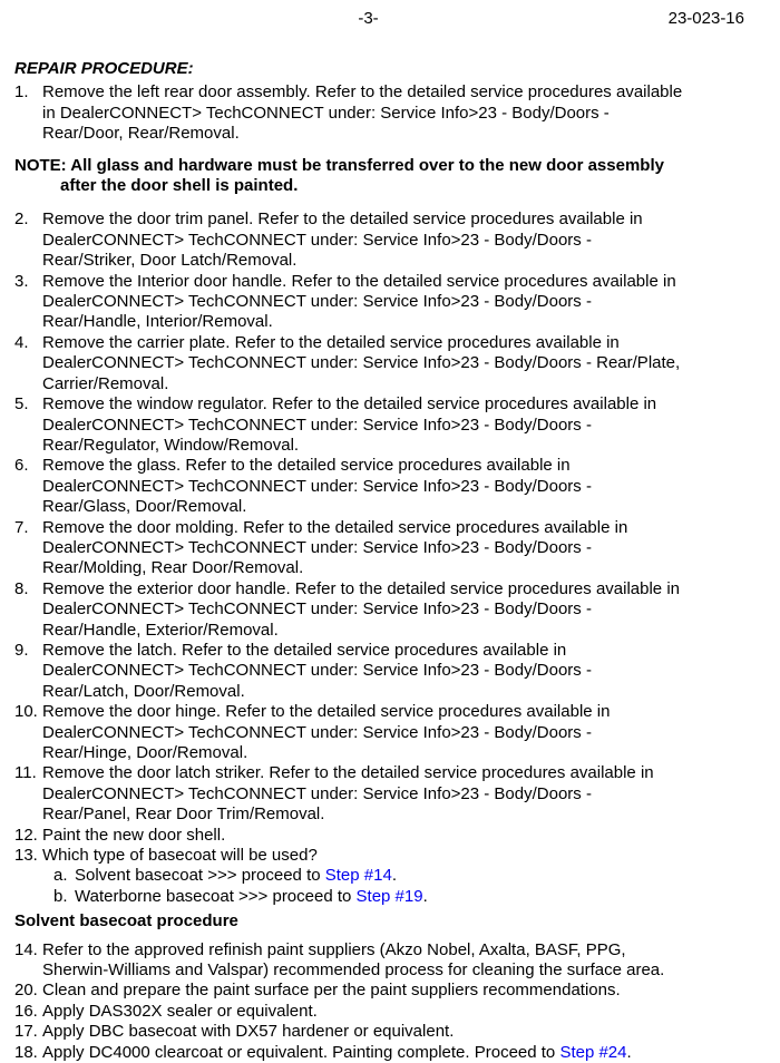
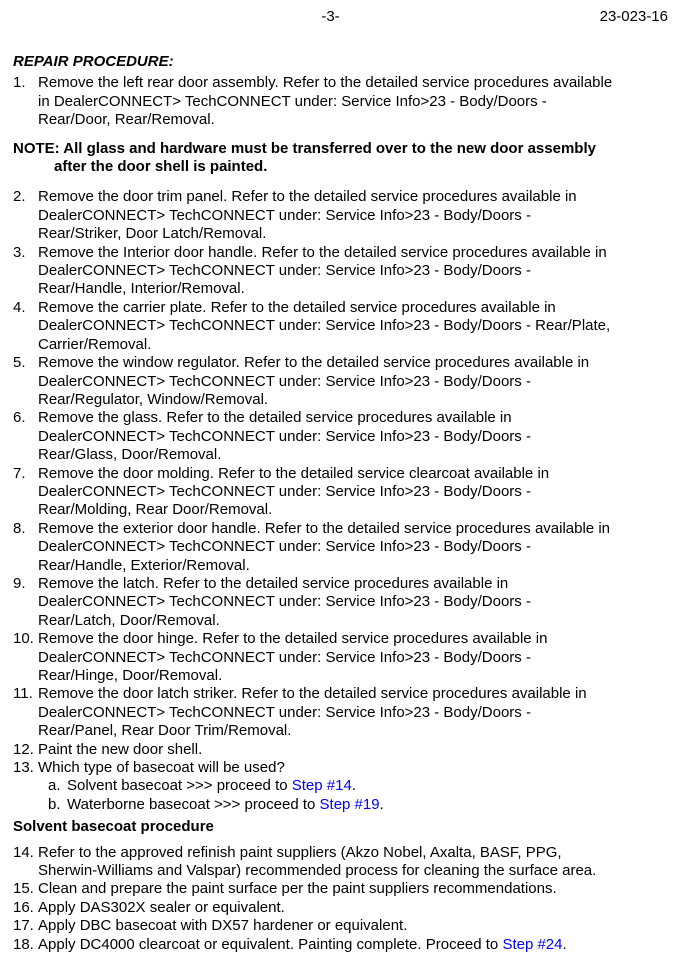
  -3-
  23-023-16
  REPAIR PROCEDURE:
  1.
  Remove the left rear door assembly. Refer to the detailed service procedures available
  in DealerCONNECT> TechCONNECT under: Service Info>23 - Body/Doors -
  Rear/Door, Rear/Removal.
  NOTE: All glass and hardware must be transferred over to the new door assembly
  after the door shell is painted.
  2.
  Remove the door trim panel. Refer to the detailed service procedures available in
  DealerCONNECT> TechCONNECT under: Service Info>23 - Body/Doors -
  Rear/Striker, Door Latch/Removal.
  3.
  Remove the Interior door handle. Refer to the detailed service procedures available in
  DealerCONNECT> TechCONNECT under: Service Info>23 - Body/Doors -
  Rear/Handle, Interior/Removal.
  4.
  Remove the carrier plate. Refer to the detailed service procedures available in
  DealerCONNECT> TechCONNECT under: Service Info>23 - Body/Doors - Rear/Plate,
  Carrier/Removal.
  5.
  Remove the window regulator. Refer to the detailed service procedures available in
  DealerCONNECT> TechCONNECT under: Service Info>23 - Body/Doors -
  Rear/Regulator, Window/Removal.
  6.
  Remove the glass. Refer to the detailed service procedures available in
  DealerCONNECT> TechCONNECT under: Service Info>23 - Body/Doors -
  Rear/Glass, Door/Removal.
  7.
- Remove the door molding. Refer to the detailed service procedures available in
+ Remove the door molding. Refer to the detailed service clearcoat available in
  DealerCONNECT> TechCONNECT under: Service Info>23 - Body/Doors -
  Rear/Molding, Rear Door/Removal.
  8.
  Remove the exterior door handle. Refer to the detailed service procedures available in
  DealerCONNECT> TechCONNECT under: Service Info>23 - Body/Doors -
  Rear/Handle, Exterior/Removal.
  9.
  Remove the latch. Refer to the detailed service procedures available in
  DealerCONNECT> TechCONNECT under: Service Info>23 - Body/Doors -
  Rear/Latch, Door/Removal.
  10.
  Remove the door hinge. Refer to the detailed service procedures available in
  DealerCONNECT> TechCONNECT under: Service Info>23 - Body/Doors -
  Rear/Hinge, Door/Removal.
  11.
  Remove the door latch striker. Refer to the detailed service procedures available in
  DealerCONNECT> TechCONNECT under: Service Info>23 - Body/Doors -
  Rear/Panel, Rear Door Trim/Removal.
  12.
  Paint the new door shell.
  13.
  Which type of basecoat will be used?
  a.
  Solvent basecoat >>> proceed to Step #14.
  b.
  Waterborne basecoat >>> proceed to Step #19.
  Solvent basecoat procedure
  14.
  Refer to the approved refinish paint suppliers (Akzo Nobel, Axalta, BASF, PPG,
  Sherwin-Williams and Valspar) recommended process for cleaning the surface area.
- 20.
+ 15.
  Clean and prepare the paint surface per the paint suppliers recommendations.
  16.
  Apply DAS302X sealer or equivalent.
  17.
  Apply DBC basecoat with DX57 hardener or equivalent.
  18.
  Apply DC4000 clearcoat or equivalent. Painting complete. Proceed to Step #24.
